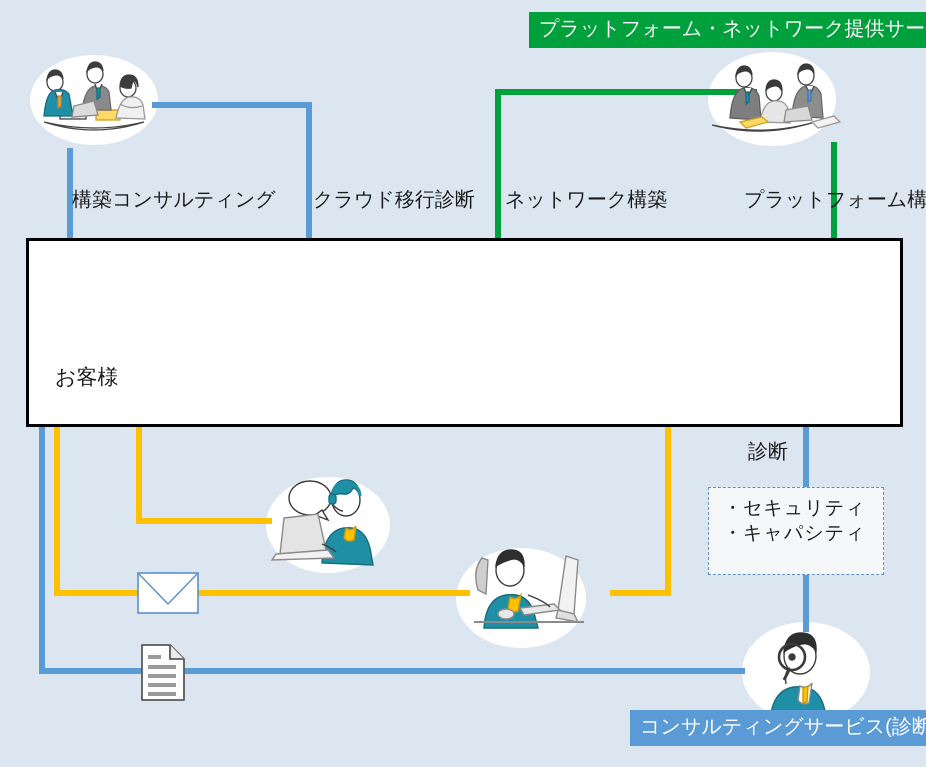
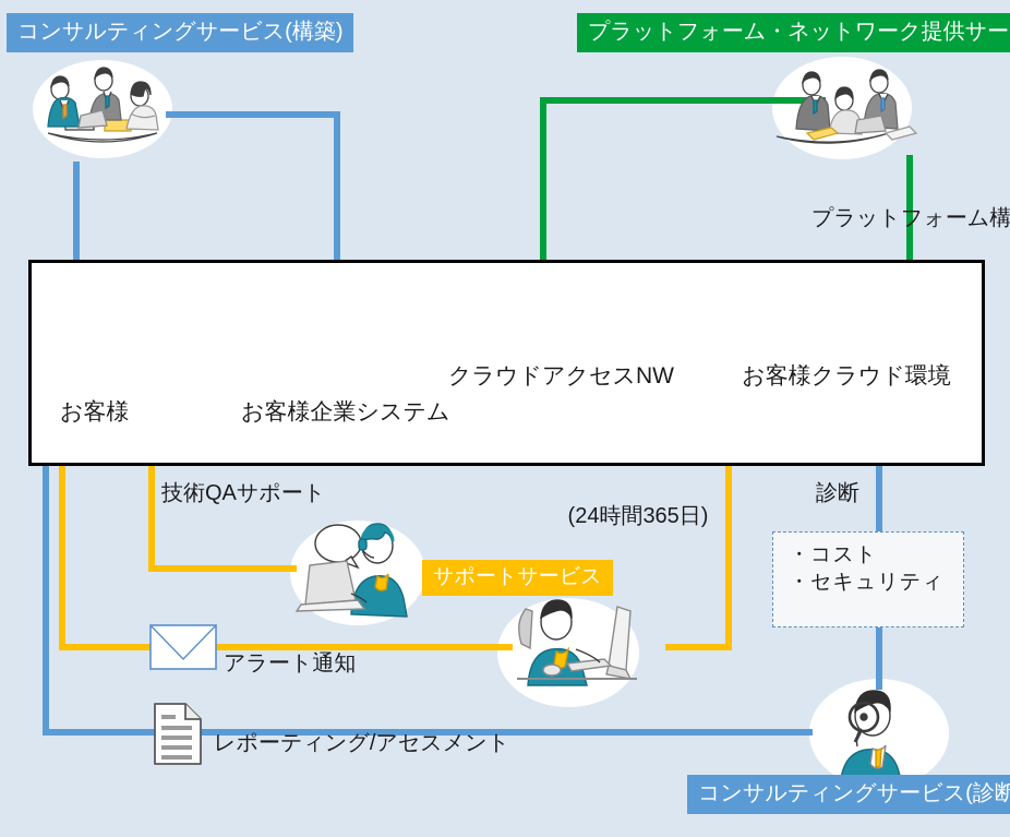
+ コンサルティングサービス(構築)
  プラットフォーム・ネットワーク提供サー
+ サポートサービス
  コンサルティングサービス(診断
- 構築コンサルティング
- クラウド移行診断
- ネットワーク構築
  プラットフォーム構
+ 技術QAサポート
+ (24時間365日)
  診断
+ アラート通知
+ レポーティング/アセスメント
  お客様
+ お客様企業システム
+ クラウドアクセスNW
+ お客様クラウド環境
+ ・コスト
  ・セキュリティ
- ・キャパシティ
